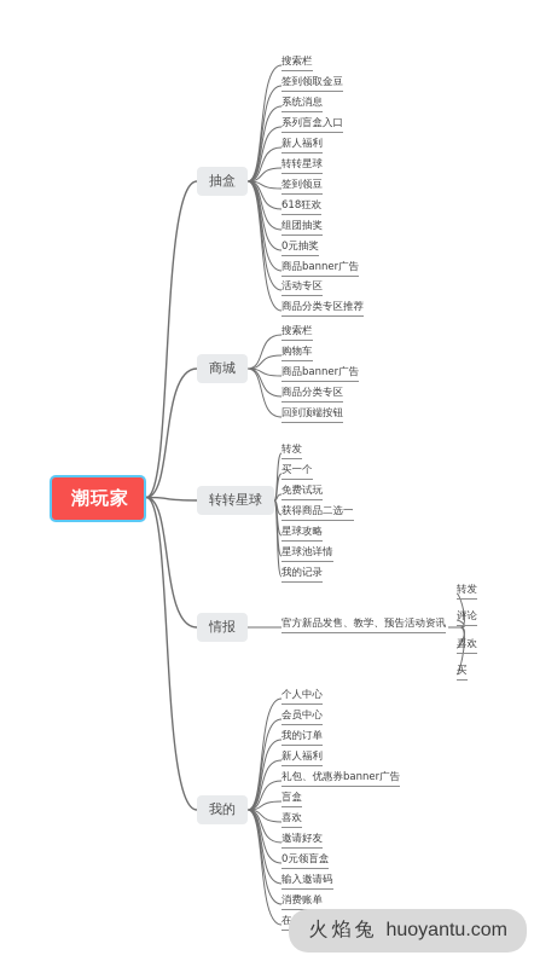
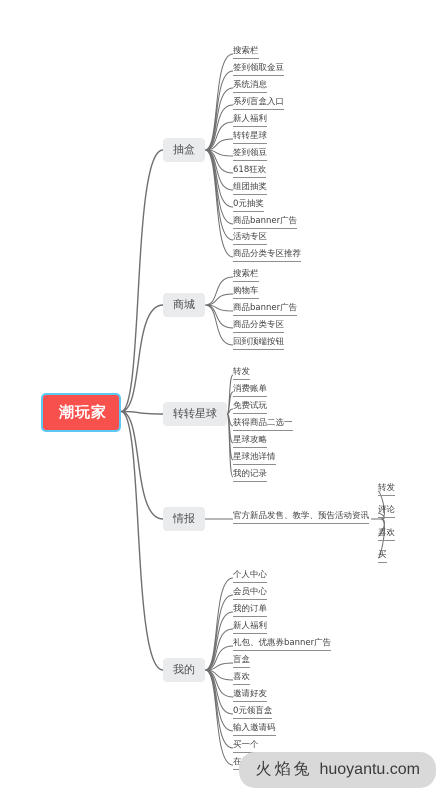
  潮玩家
  抽盒
  搜索栏
  签到领取金豆
  系统消息
  系列盲盒入口
  新人福利
  转转星球
  签到领豆
  618狂欢
  组团抽奖
  0元抽奖
  商品banner广告
  活动专区
  商品分类专区推荐
  商城
  搜索栏
  购物车
  商品banner广告
  商品分类专区
  回到顶端按钮
  转转星球
  转发
- 买一个
+ 消费账单
  免费试玩
  获得商品二选一
  星球攻略
  星球池详情
  我的记录
  情报
  官方新品发售、教学、预告活动资讯
  转发
  评论
  喜欢
  买
  我的
  个人中心
  会员中心
  我的订单
  新人福利
  礼包、优惠券banner广告
  盲盒
  喜欢
  邀请好友
  0元领盲盒
  输入邀请码
- 消费账单
+ 买一个
  火焰兔
  huoyantu.com
